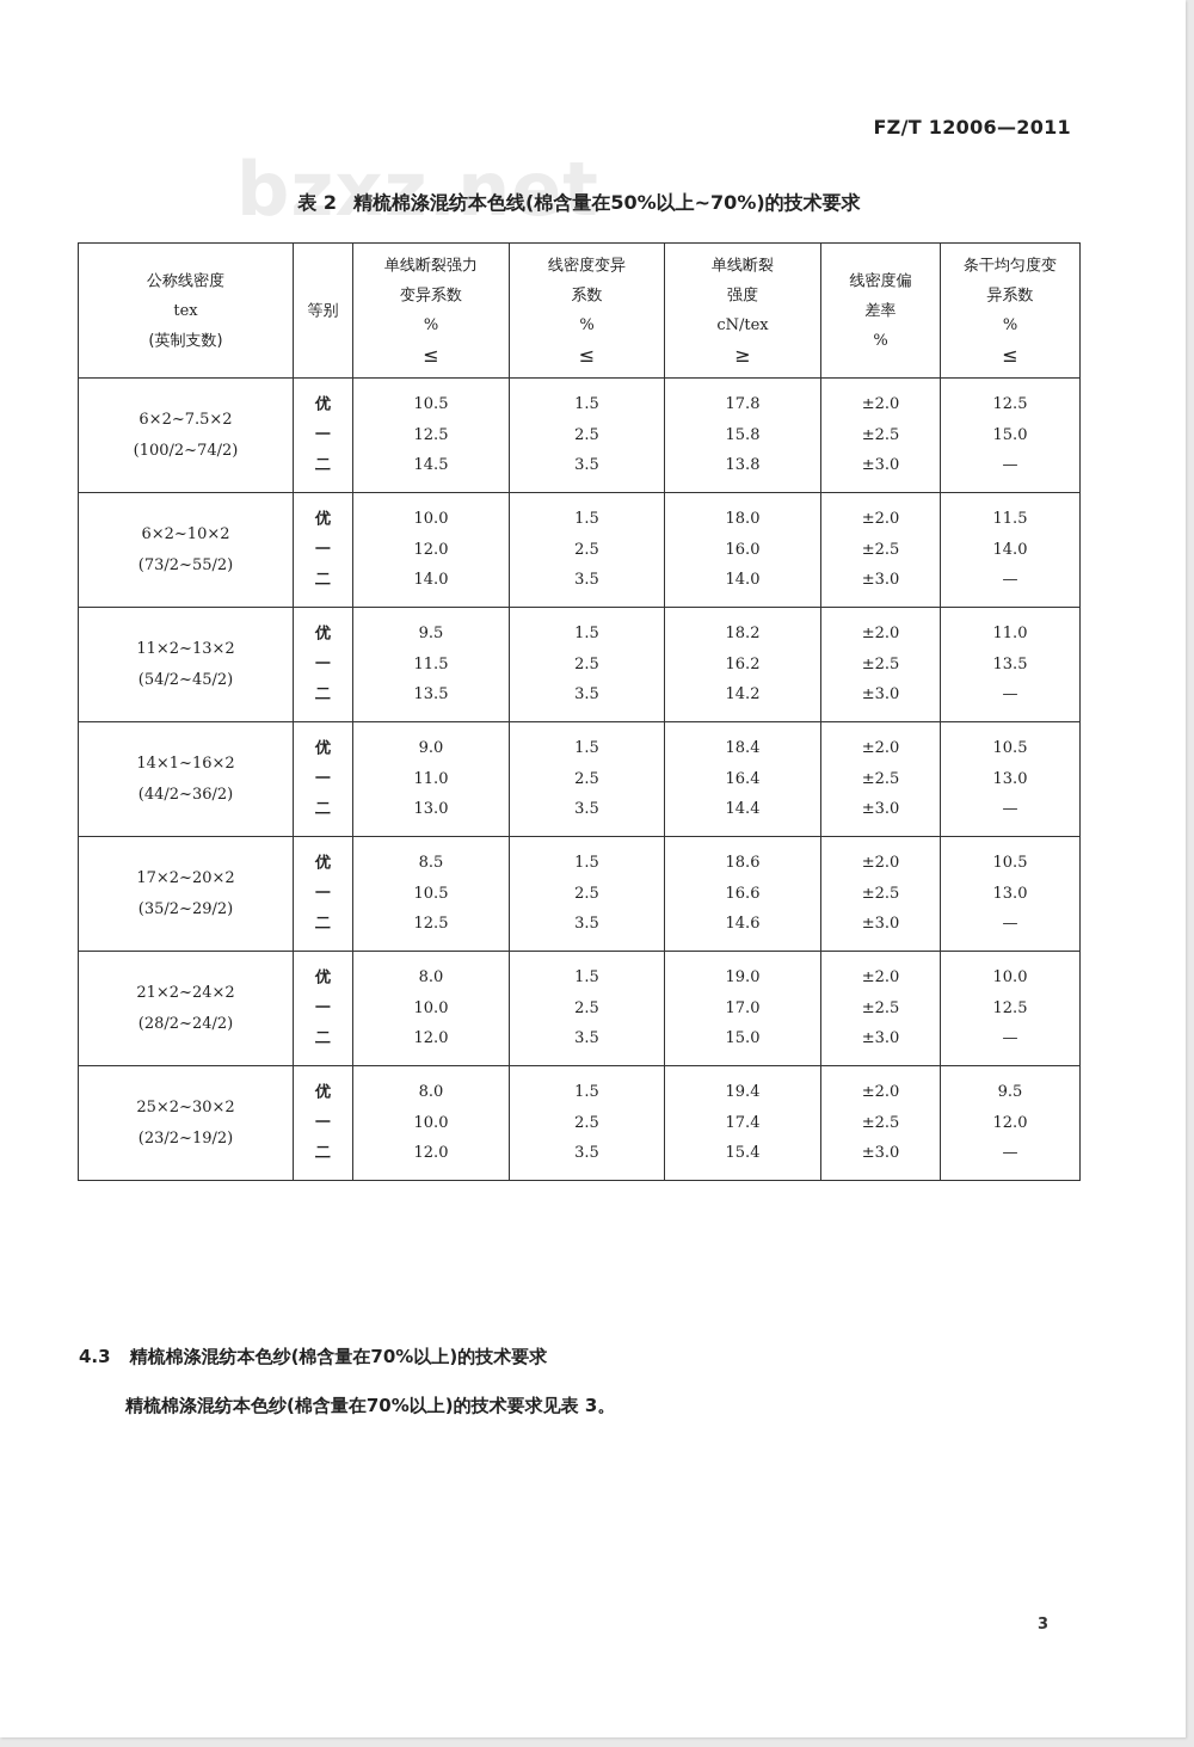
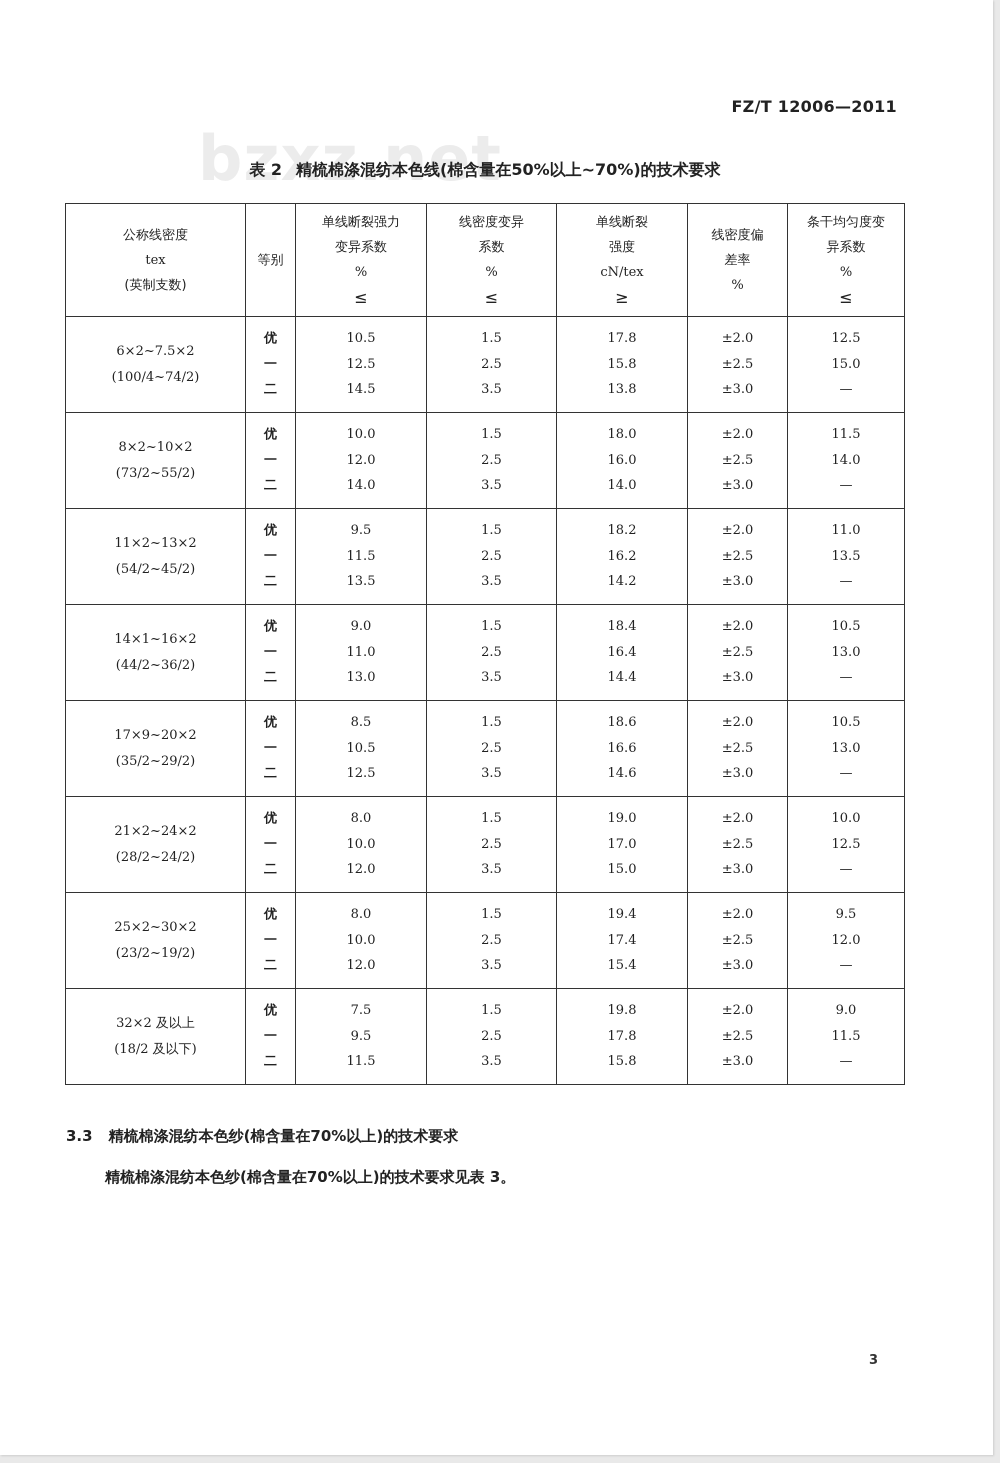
  FZ/T 12006—2011
  bzxz.net
  表 2 精梳棉涤混纺本色线(棉含量在50%以上~70%)的技术要求
  公称线密度tex(英制支数)	等别	单线断裂强力变异系数%≤	线密度变异系数%≤	单线断裂强度cN/tex≥	线密度偏差率%	条干均匀度变异系数%≤
- 6×2~7.5×2(100/2~74/2)	优一二	10.512.514.5	1.52.53.5	17.815.813.8	±2.0±2.5±3.0	12.515.0—
+ 6×2~7.5×2(100/4~74/2)	优一二	10.512.514.5	1.52.53.5	17.815.813.8	±2.0±2.5±3.0	12.515.0—
- 6×2~10×2(73/2~55/2)	优一二	10.012.014.0	1.52.53.5	18.016.014.0	±2.0±2.5±3.0	11.514.0—
+ 8×2~10×2(73/2~55/2)	优一二	10.012.014.0	1.52.53.5	18.016.014.0	±2.0±2.5±3.0	11.514.0—
  11×2~13×2(54/2~45/2)	优一二	9.511.513.5	1.52.53.5	18.216.214.2	±2.0±2.5±3.0	11.013.5—
  14×1~16×2(44/2~36/2)	优一二	9.011.013.0	1.52.53.5	18.416.414.4	±2.0±2.5±3.0	10.513.0—
- 17×2~20×2(35/2~29/2)	优一二	8.510.512.5	1.52.53.5	18.616.614.6	±2.0±2.5±3.0	10.513.0—
+ 17×9~20×2(35/2~29/2)	优一二	8.510.512.5	1.52.53.5	18.616.614.6	±2.0±2.5±3.0	10.513.0—
  21×2~24×2(28/2~24/2)	优一二	8.010.012.0	1.52.53.5	19.017.015.0	±2.0±2.5±3.0	10.012.5—
  25×2~30×2(23/2~19/2)	优一二	8.010.012.0	1.52.53.5	19.417.415.4	±2.0±2.5±3.0	9.512.0—
+ 32×2 及以上(18/2 及以下)	优一二	7.59.511.5	1.52.53.5	19.817.815.8	±2.0±2.5±3.0	9.011.5—
- 4.3 精梳棉涤混纺本色纱(棉含量在70%以上)的技术要求
+ 3.3 精梳棉涤混纺本色纱(棉含量在70%以上)的技术要求
  精梳棉涤混纺本色纱(棉含量在70%以上)的技术要求见表 3。
  3
